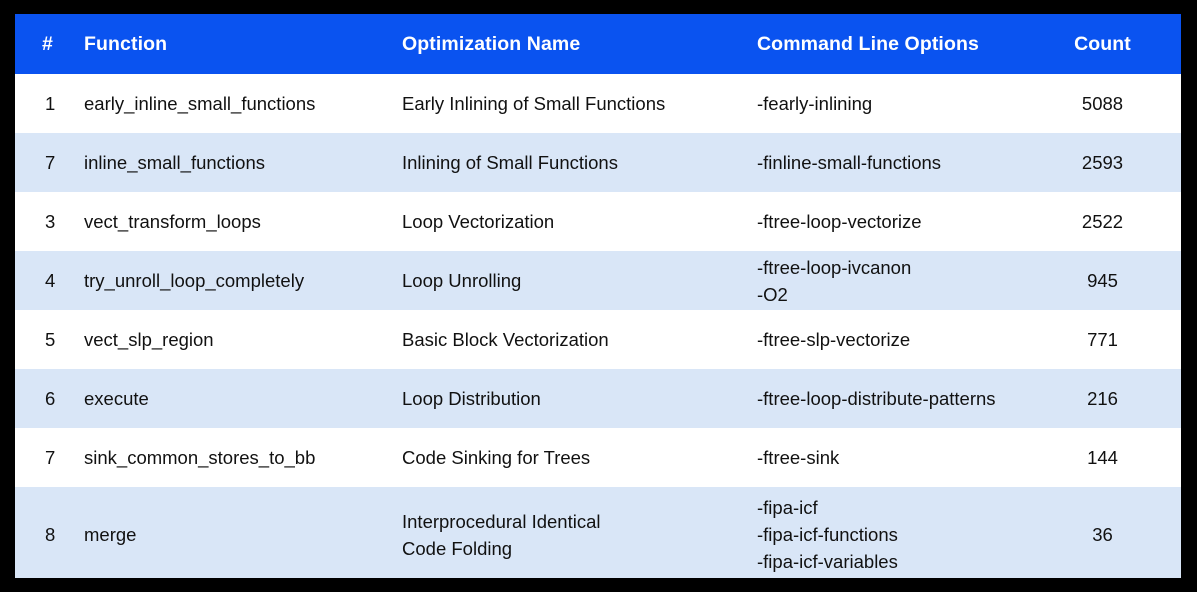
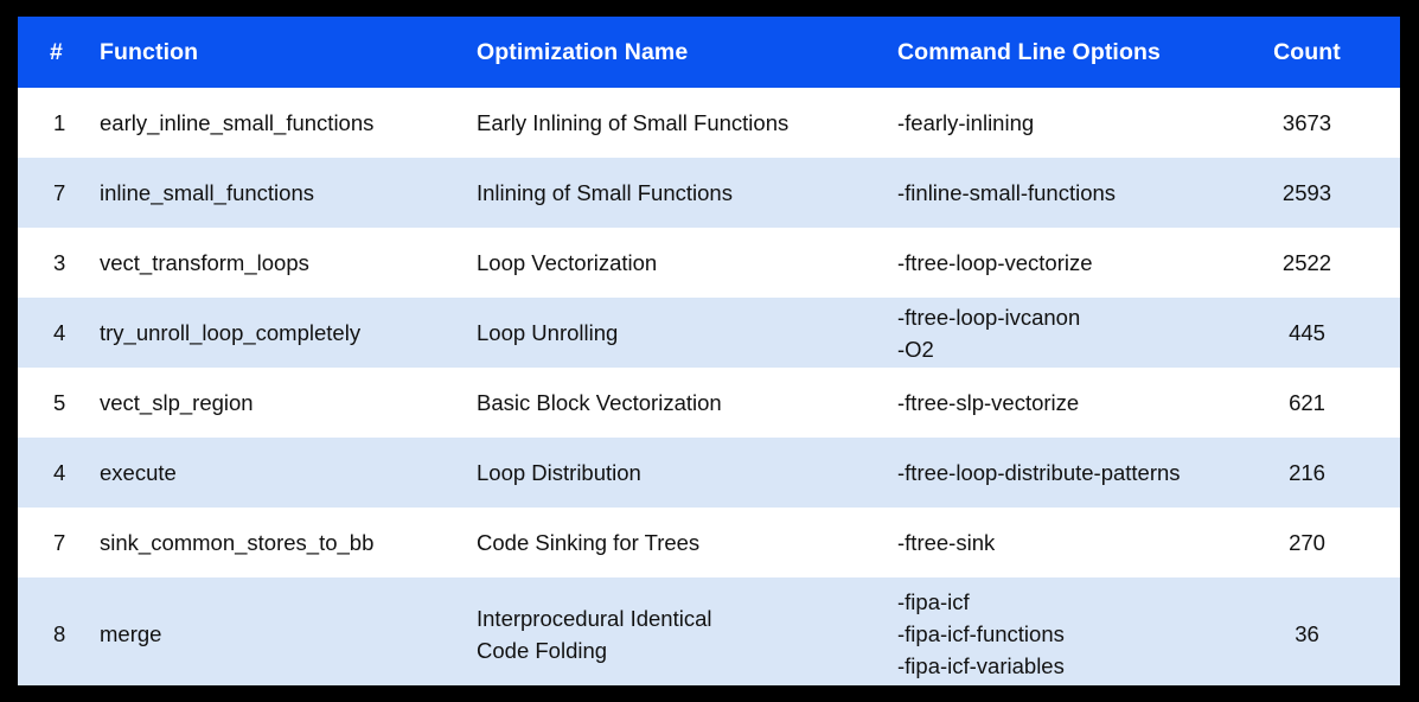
  #	Function	Optimization Name	Command Line Options	Count
- 1	early_inline_small_functions	Early Inlining of Small Functions	-fearly-inlining	5088
+ 1	early_inline_small_functions	Early Inlining of Small Functions	-fearly-inlining	3673
  7	inline_small_functions	Inlining of Small Functions	-finline-small-functions	2593
  3	vect_transform_loops	Loop Vectorization	-ftree-loop-vectorize	2522
- 4	try_unroll_loop_completely	Loop Unrolling	-ftree-loop-ivcanon -O2	945
+ 4	try_unroll_loop_completely	Loop Unrolling	-ftree-loop-ivcanon -O2	445
- 5	vect_slp_region	Basic Block Vectorization	-ftree-slp-vectorize	771
+ 5	vect_slp_region	Basic Block Vectorization	-ftree-slp-vectorize	621
- 6	execute	Loop Distribution	-ftree-loop-distribute-patterns	216
+ 4	execute	Loop Distribution	-ftree-loop-distribute-patterns	216
- 7	sink_common_stores_to_bb	Code Sinking for Trees	-ftree-sink	144
+ 7	sink_common_stores_to_bb	Code Sinking for Trees	-ftree-sink	270
  8	merge	Interprocedural Identical Code Folding	-fipa-icf -fipa-icf-functions -fipa-icf-variables	36
